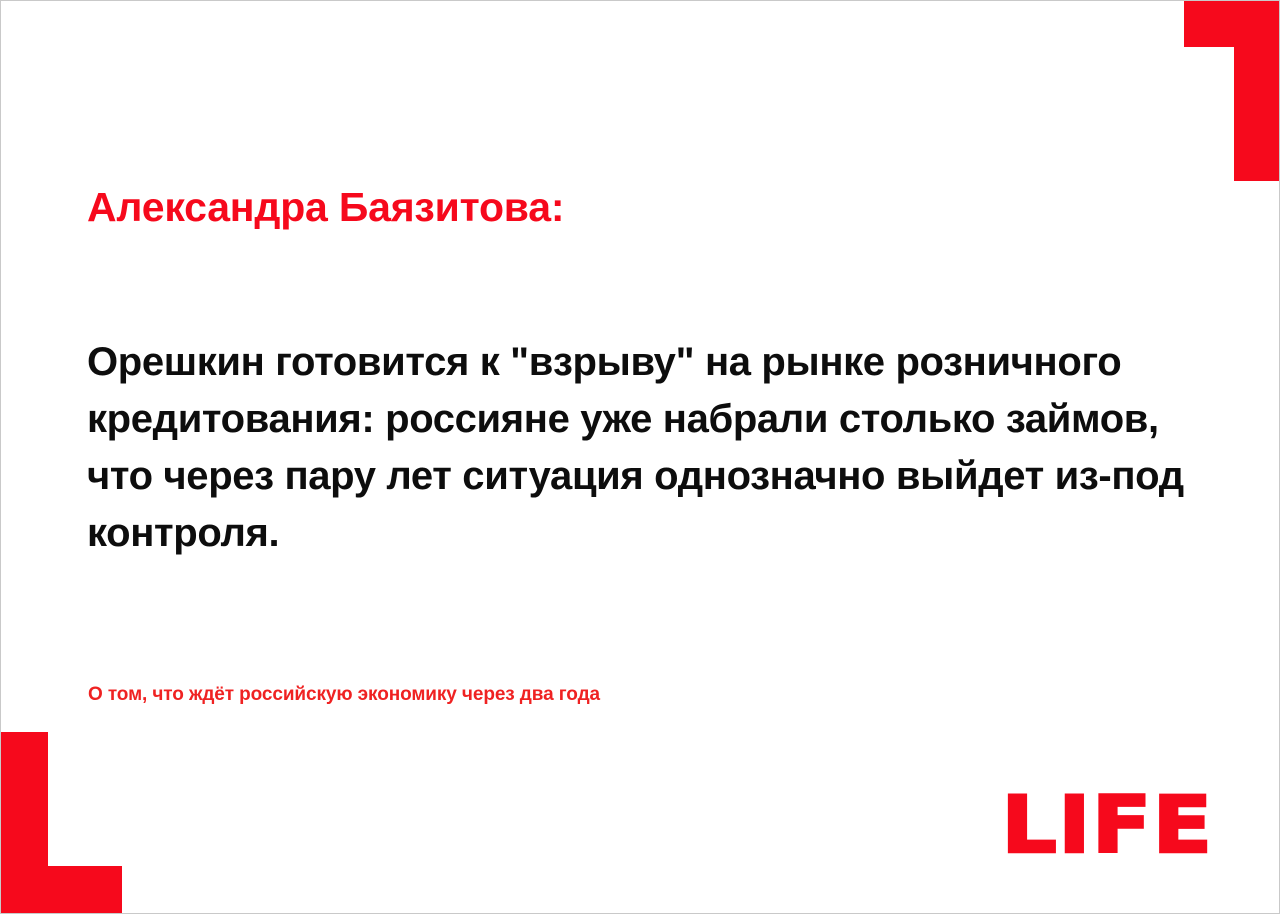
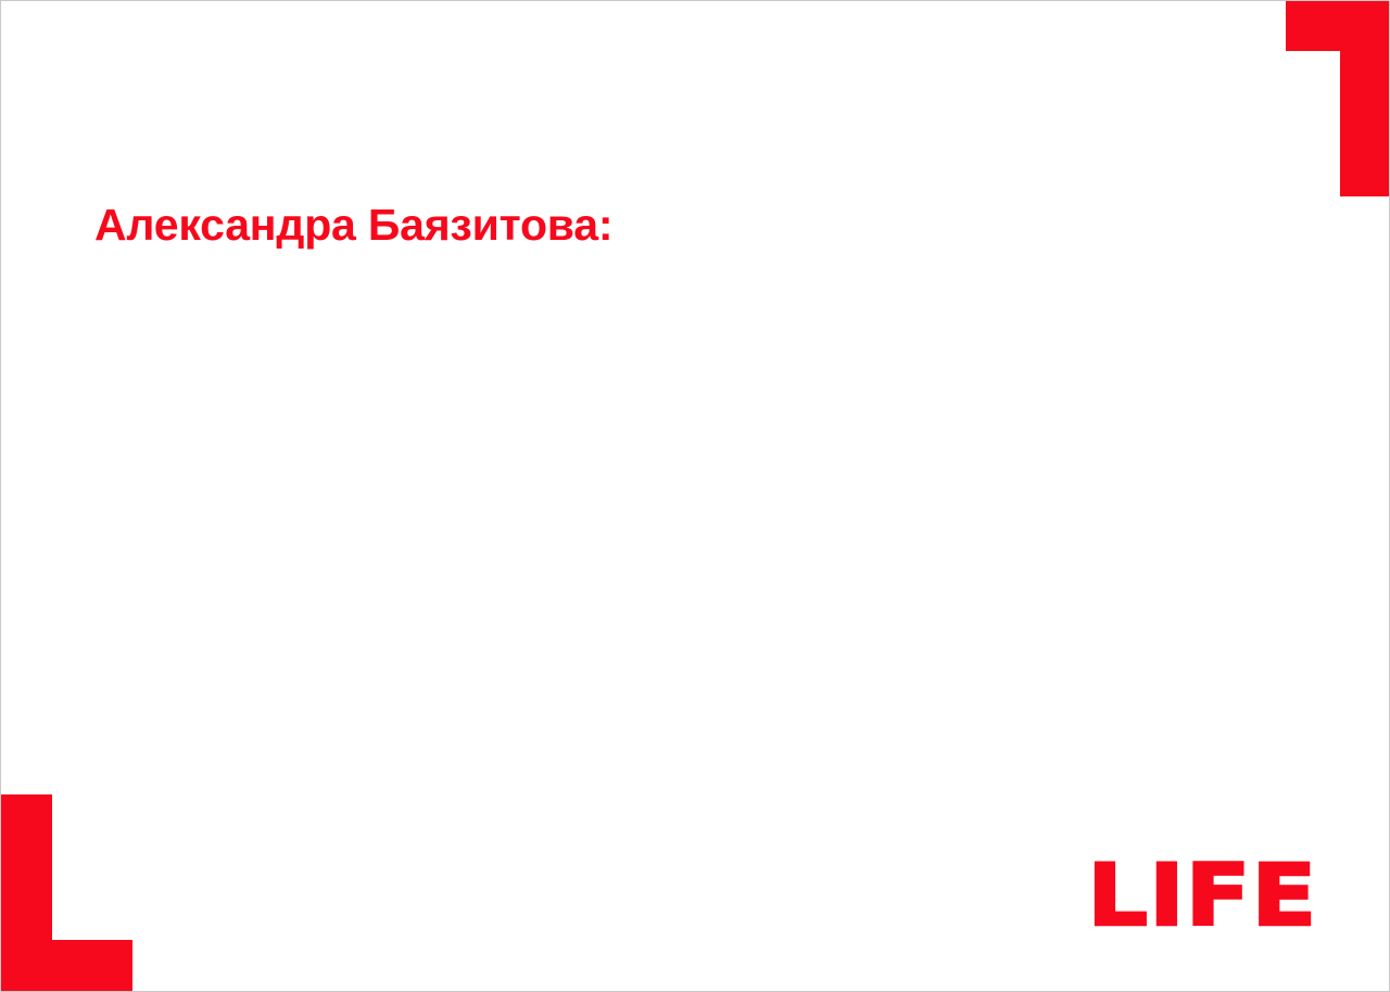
  Александра Баязитова:
- Орешкин готовится к "взрыву" на рынке розничного кредитования: россияне уже набрали столько займов, что через пару лет ситуация однозначно выйдет из-под контроля.
- О том, что ждёт российскую экономику через два года
  LIFE
